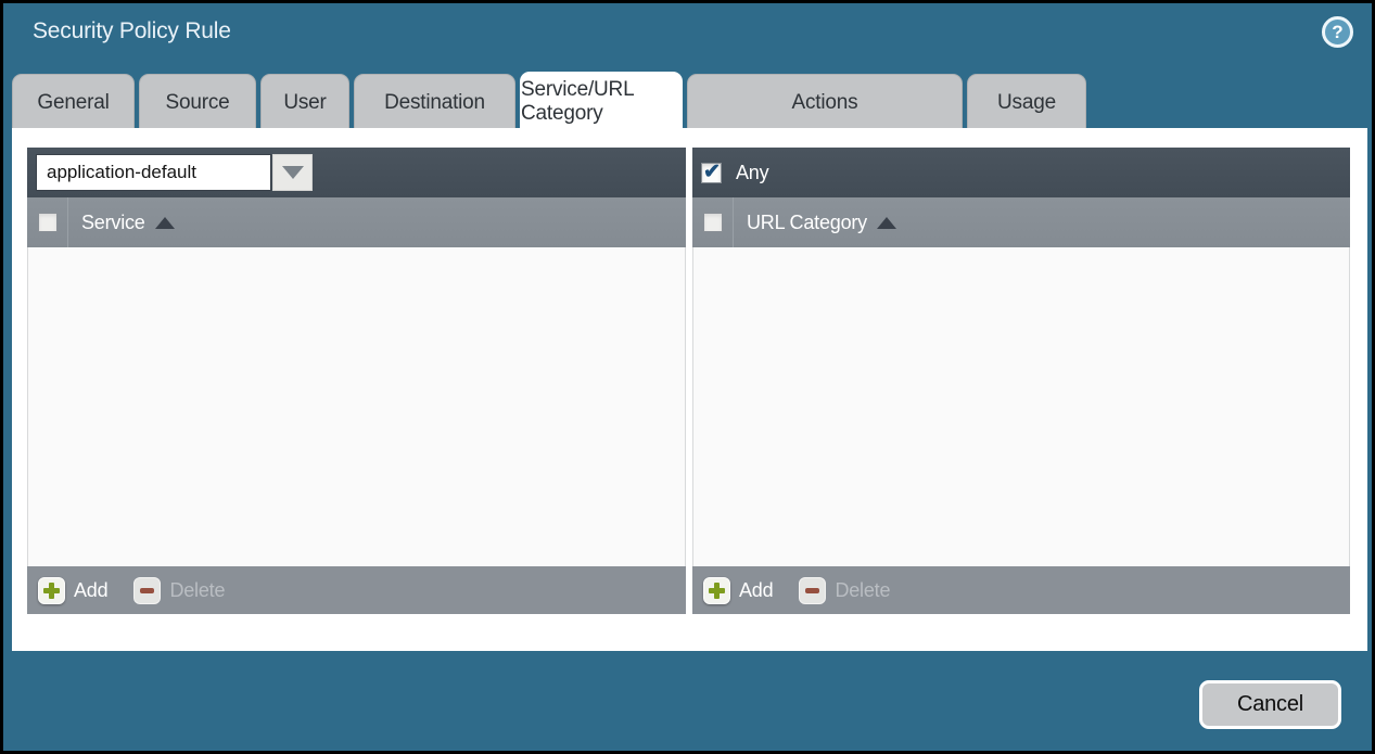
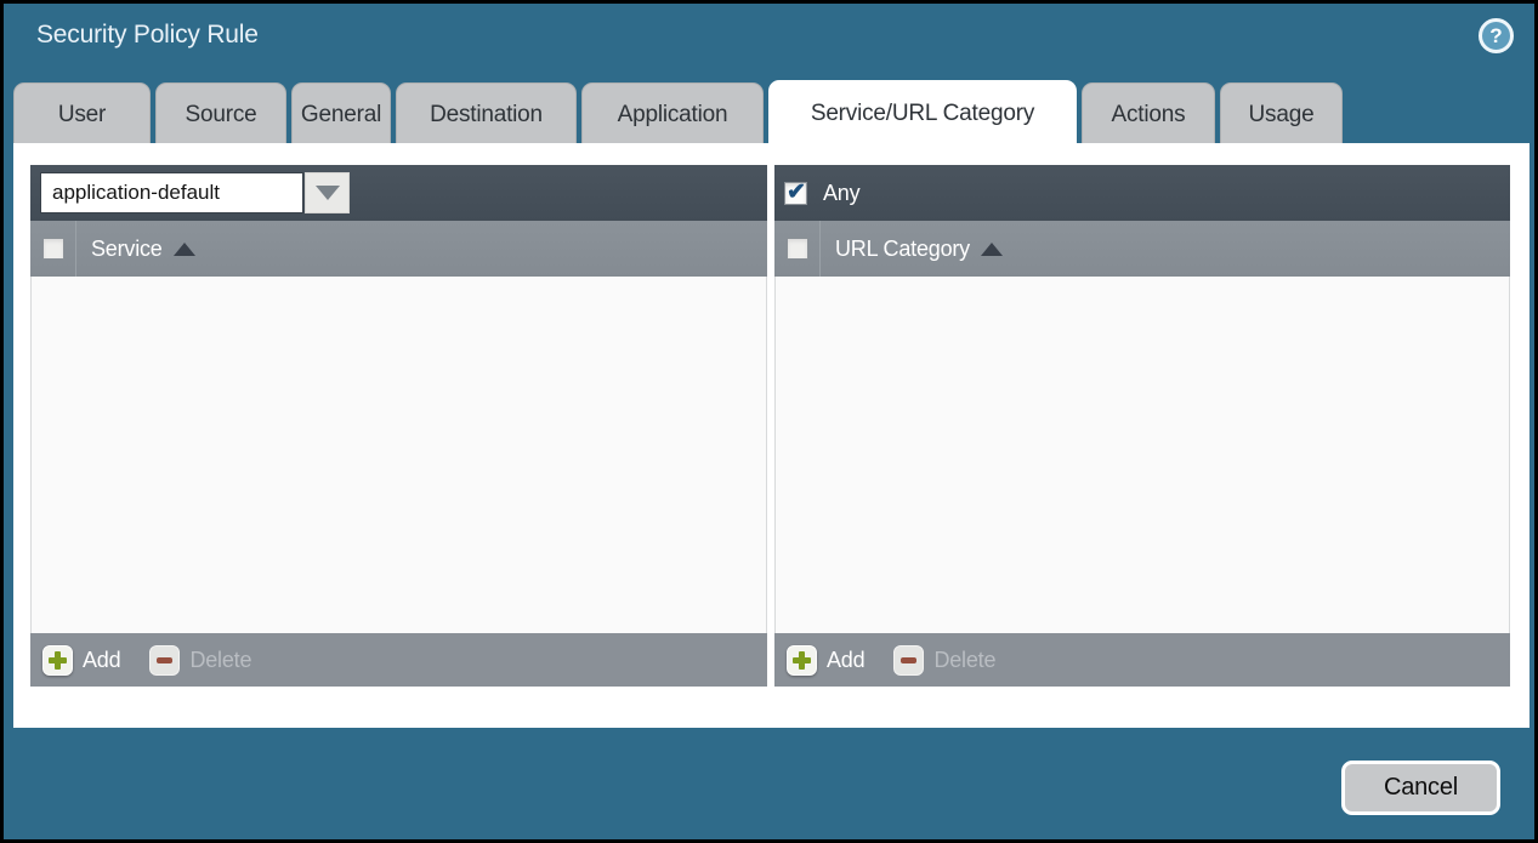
  Security Policy Rule
  ?
- General
+ User
  Source
- User
+ General
  Destination
+ Application
  Service/URL Category
  Actions
  Usage
  application-default
  Service
  Add
  Delete
  Any
  URL Category
  Add
  Delete
  Cancel
